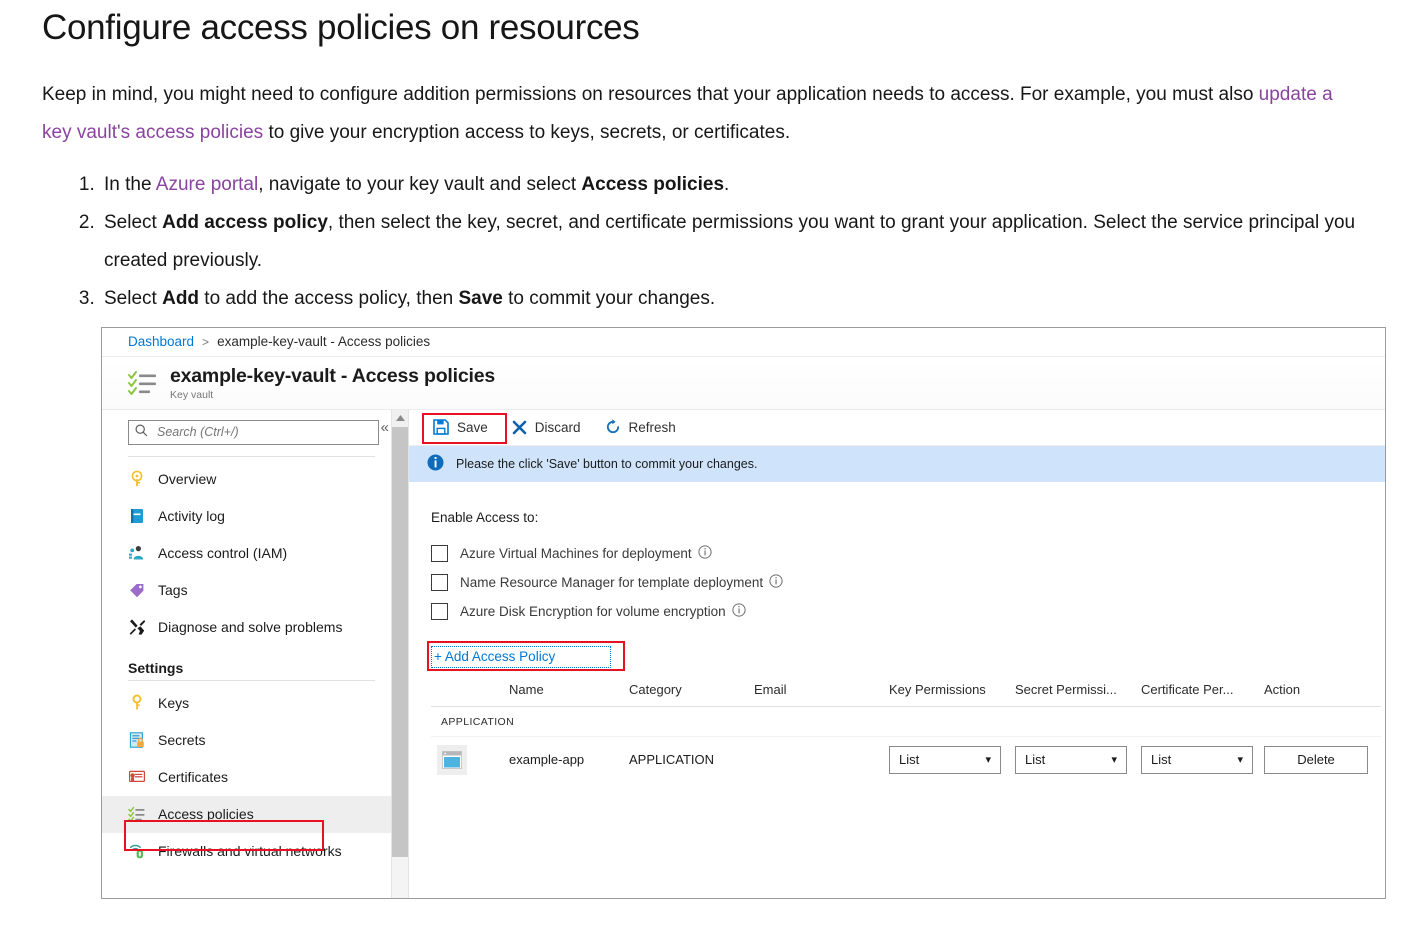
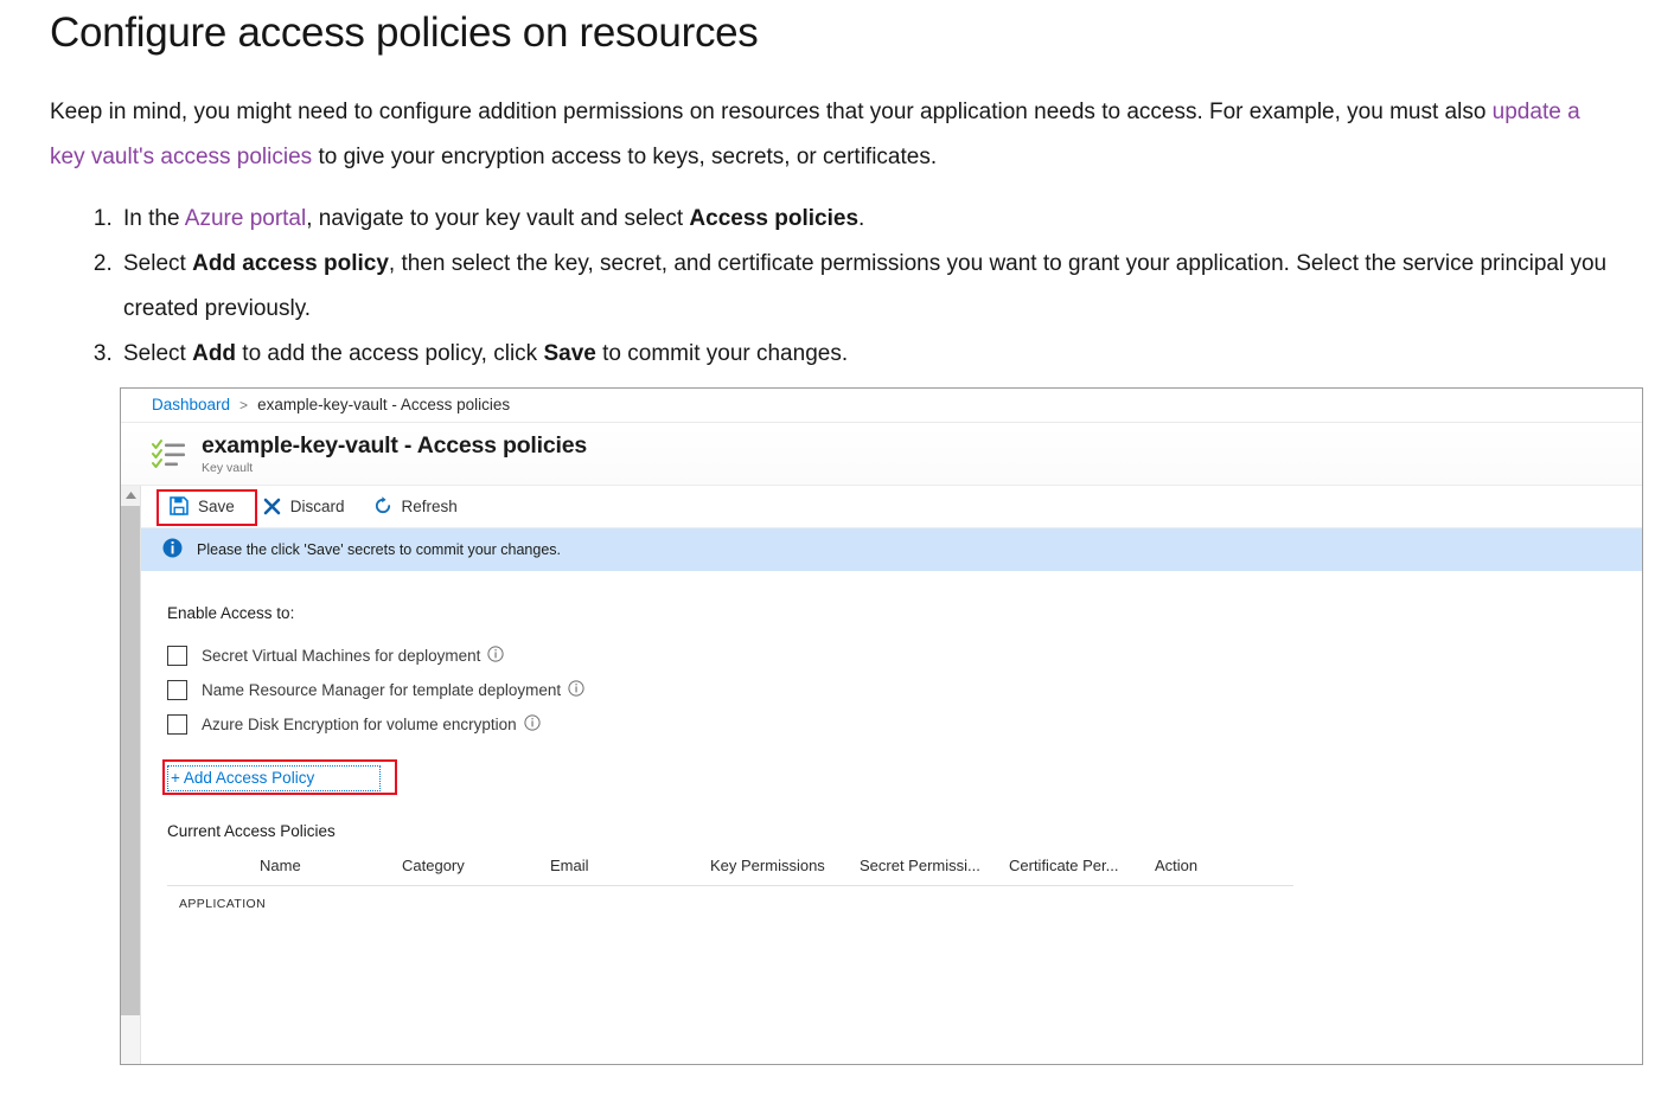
  Configure access policies on resources
  Keep in mind, you might need to configure addition permissions on resources that your application needs to access. For example, you must also update a key vault's access policies to give your encryption access to keys, secrets, or certificates.
  In the Azure portal, navigate to your key vault and select Access policies.
  Select Add access policy, then select the key, secret, and certificate permissions you want to grant your application. Select the service principal you created previously.
- Select Add to add the access policy, then Save to commit your changes.
+ Select Add to add the access policy, click Save to commit your changes.
  Dashboard
  >
  example-key-vault - Access policies
  example-key-vault - Access policies
  Key vault
- Search (Ctrl+/)
- «
- Overview
- Activity log
- Access control (IAM)
- Tags
- Diagnose and solve problems
- Settings
- Keys
- Secrets
- Certificates
- Access policies
- Firewalls and virtual networks
  Save
  Discard
  Refresh
- Please the click 'Save' button to commit your changes.
+ Please the click 'Save' secrets to commit your changes.
  Enable Access to:
- Azure Virtual Machines for deployment
+ Secret Virtual Machines for deployment
  Name Resource Manager for template deployment
  Azure Disk Encryption for volume encryption
  + Add Access Policy
+ Current Access Policies
  	Name	Category	Email	Key Permissions	Secret Permissi...	Certificate Per...	Action
  APPLICATION
- 	example-app	APPLICATION		List ▾	List ▾	List ▾	Delete
